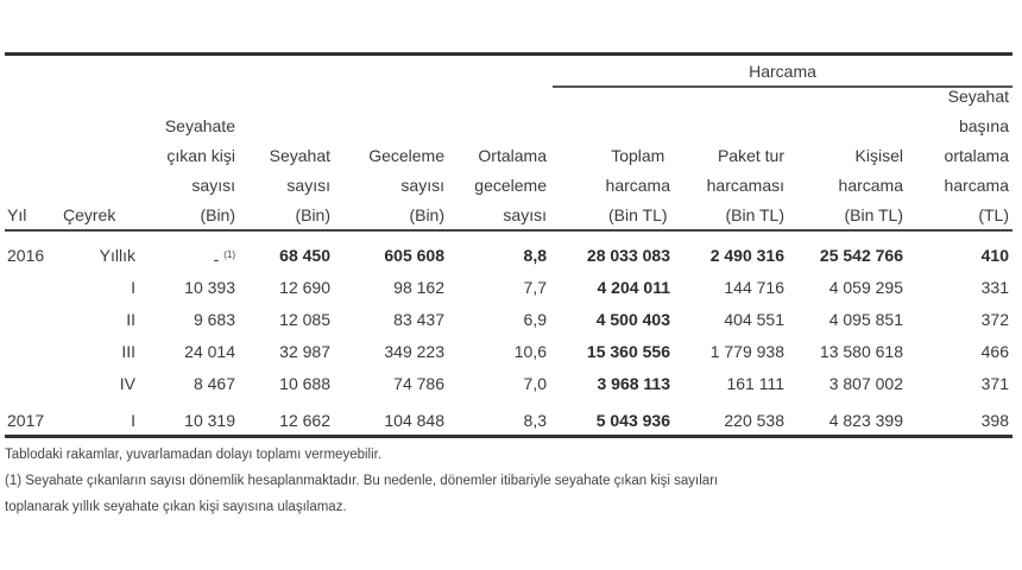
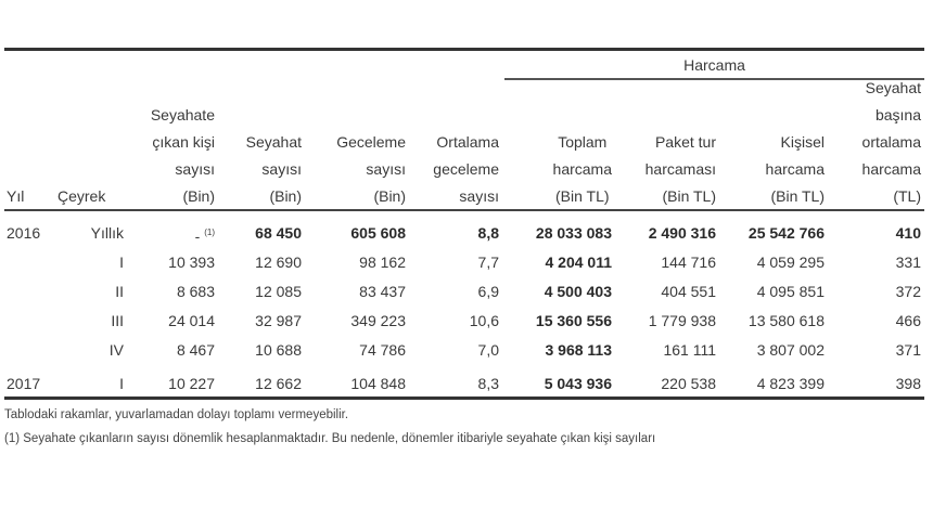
  Harcama
  Yıl
  Çeyrek
  Seyahate
  çıkan kişi
  sayısı
  (Bin)
  Seyahat
  sayısı
  (Bin)
  Geceleme
  sayısı
  (Bin)
  Ortalama
  geceleme
  sayısı
  Toplam
  harcama
  (Bin TL)
  Paket tur
  harcaması
  (Bin TL)
  Kişisel
  harcama
  (Bin TL)
  Seyahat
  başına
  ortalama
  harcama
  (TL)
  2016
  Yıllık
  - (1)
  68 450
  605 608
  8,8
  28 033 083
  2 490 316
  25 542 766
  410
  I
  10 393
  12 690
  98 162
  7,7
  4 204 011
  144 716
  4 059 295
  331
  II
- 9 683
+ 8 683
  12 085
  83 437
  6,9
  4 500 403
  404 551
  4 095 851
  372
  III
  24 014
  32 987
  349 223
  10,6
  15 360 556
  1 779 938
  13 580 618
  466
  IV
  8 467
  10 688
  74 786
  7,0
  3 968 113
  161 111
  3 807 002
  371
  2017
  I
- 10 319
+ 10 227
  12 662
  104 848
  8,3
  5 043 936
  220 538
  4 823 399
  398
  Tablodaki rakamlar, yuvarlamadan dolayı toplamı vermeyebilir.
  (1) Seyahate çıkanların sayısı dönemlik hesaplanmaktadır. Bu nedenle, dönemler itibariyle seyahate çıkan kişi sayıları
- toplanarak yıllık seyahate çıkan kişi sayısına ulaşılamaz.
